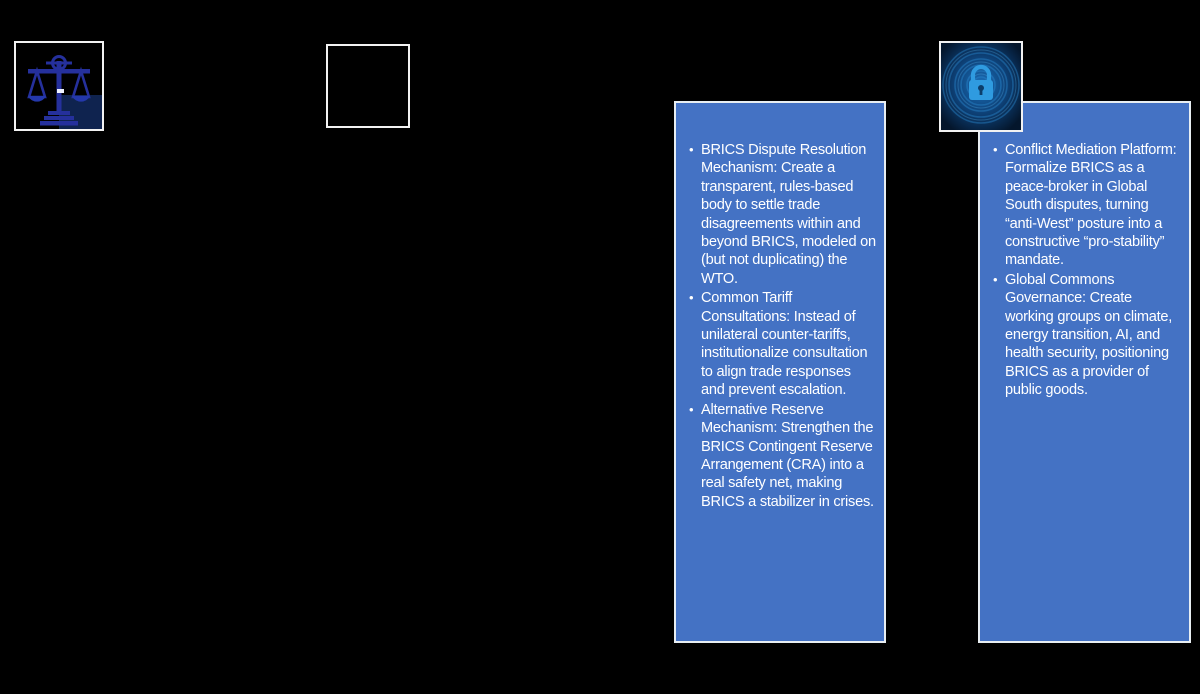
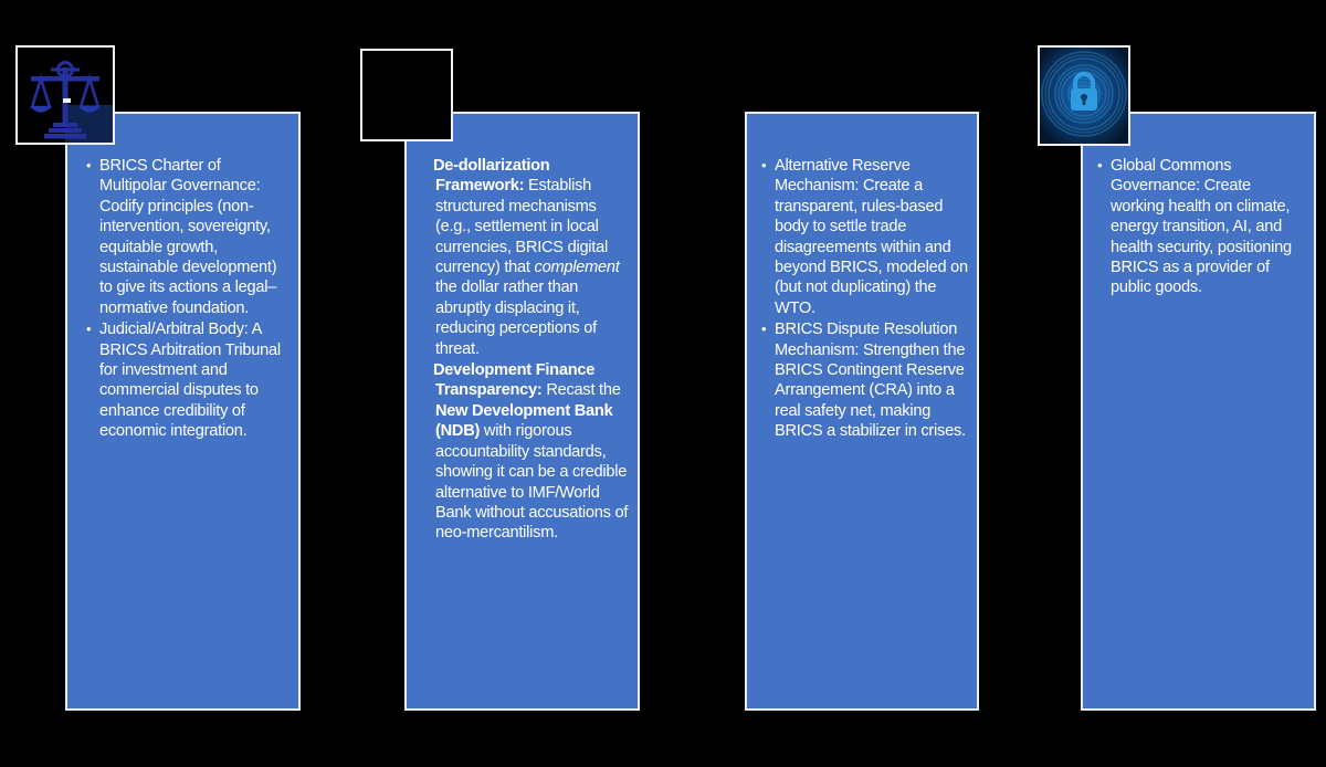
+ BRICS Charter of Multipolar Governance: Codify principles (non-intervention, sovereignty, equitable growth, sustainable development) to give its actions a legal–normative foundation.
+ Judicial/Arbitral Body: A BRICS Arbitration Tribunal for investment and commercial disputes to enhance credibility of economic integration.
+ De-dollarization Framework: Establish structured mechanisms (e.g., settlement in local currencies, BRICS digital currency) that complement the dollar rather than abruptly displacing it, reducing perceptions of threat.
+ Development Finance Transparency: Recast the New Development Bank (NDB) with rigorous accountability standards, showing it can be a credible alternative to IMF/World Bank without accusations of neo-mercantilism.
- BRICS Dispute Resolution Mechanism: Create a transparent, rules-based body to settle trade disagreements within and beyond BRICS, modeled on (but not duplicating) the WTO.
+ Alternative Reserve Mechanism: Create a transparent, rules-based body to settle trade disagreements within and beyond BRICS, modeled on (but not duplicating) the WTO.
- Common Tariff Consultations: Instead of unilateral counter-tariffs, institutionalize consultation to align trade responses and prevent escalation.
- Alternative Reserve Mechanism: Strengthen the BRICS Contingent Reserve Arrangement (CRA) into a real safety net, making BRICS a stabilizer in crises.
+ BRICS Dispute Resolution Mechanism: Strengthen the BRICS Contingent Reserve Arrangement (CRA) into a real safety net, making BRICS a stabilizer in crises.
- Conflict Mediation Platform: Formalize BRICS as a peace-broker in Global South disputes, turning “anti-West” posture into a constructive “pro-stability” mandate.
- Global Commons Governance: Create working groups on climate, energy transition, AI, and health security, positioning BRICS as a provider of public goods.
+ Global Commons Governance: Create working health on climate, energy transition, AI, and health security, positioning BRICS as a provider of public goods.
